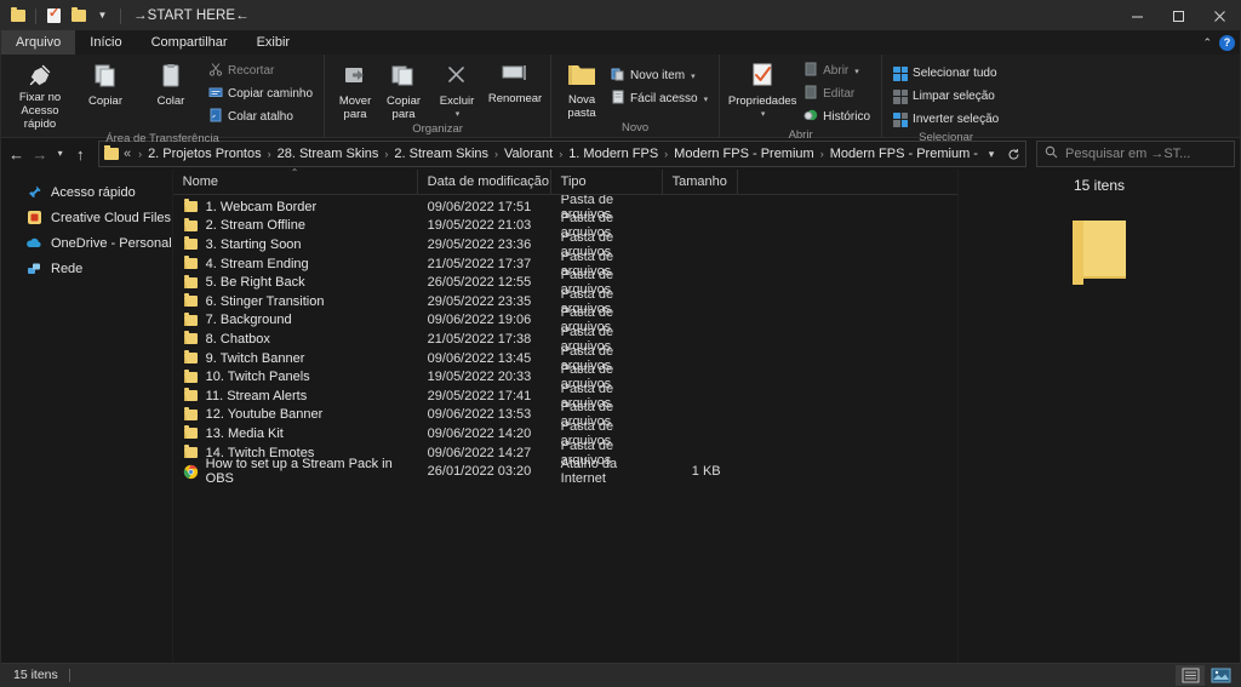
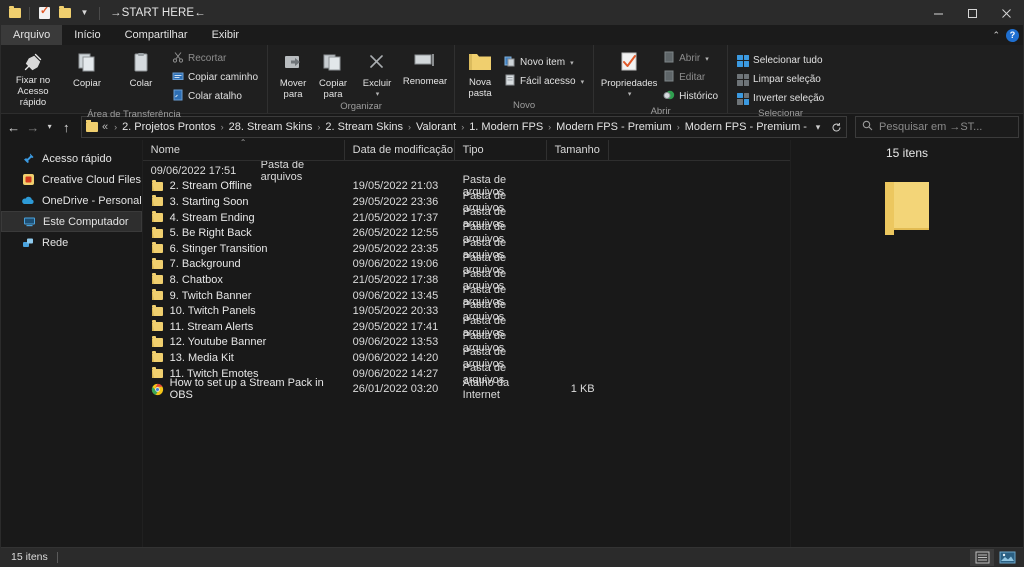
  ▼
  →START HERE←
  Arquivo
  Início
  Compartilhar
  Exibir
  ⌃
  ?
  Fixar no
  Acesso rápido
  Copiar
  Colar
  Recortar
  Copiar caminho
  Colar atalho
  Área de Transferência
  Mover
  para
  Copiar
  para
  Excluir
  Renomear
  Organizar
  Nova
  pasta
  Novo item
  Fácil acesso
  Novo
  Propriedades
  Abrir
  Editar
  Histórico
  Abrir
  Selecionar tudo
  Limpar seleção
  Inverter seleção
  Selecionar
  ←
  →
  ▾
  ↑
  «
  ›
  2. Projetos Prontos
  ›
  28. Stream Skins
  ›
  2. Stream Skins
  ›
  Valorant
  ›
  1. Modern FPS
  ›
  Modern FPS - Premium
  ›
  Modern FPS - Premium -
  ▾
  Pesquisar em →ST...
  Acesso rápido
  Creative Cloud Files
  OneDrive - Personal
+ Este Computador
  Rede
  ⌃
  Nome
  Data de modificação
  Tipo
  Tamanho
- 1. Webcam Border
  09/06/2022 17:51
  Pasta de arquivos
  2. Stream Offline
  19/05/2022 21:03
  Pasta de arquivos
  3. Starting Soon
  29/05/2022 23:36
  Pasta de arquivos
  4. Stream Ending
  21/05/2022 17:37
  Pasta de arquivos
  5. Be Right Back
  26/05/2022 12:55
  Pasta de arquivos
  6. Stinger Transition
  29/05/2022 23:35
  Pasta de arquivos
  7. Background
  09/06/2022 19:06
  Pasta de arquivos
  8. Chatbox
  21/05/2022 17:38
  Pasta de arquivos
  9. Twitch Banner
  09/06/2022 13:45
  Pasta de arquivos
  10. Twitch Panels
  19/05/2022 20:33
  Pasta de arquivos
  11. Stream Alerts
  29/05/2022 17:41
  Pasta de arquivos
  12. Youtube Banner
  09/06/2022 13:53
  Pasta de arquivos
  13. Media Kit
  09/06/2022 14:20
  Pasta de arquivos
- 14. Twitch Emotes
+ 11. Twitch Emotes
  09/06/2022 14:27
  Pasta de arquivos
  How to set up a Stream Pack in OBS
  26/01/2022 03:20
  Atalho da Internet
  1 KB
  15 itens
  15 itens
